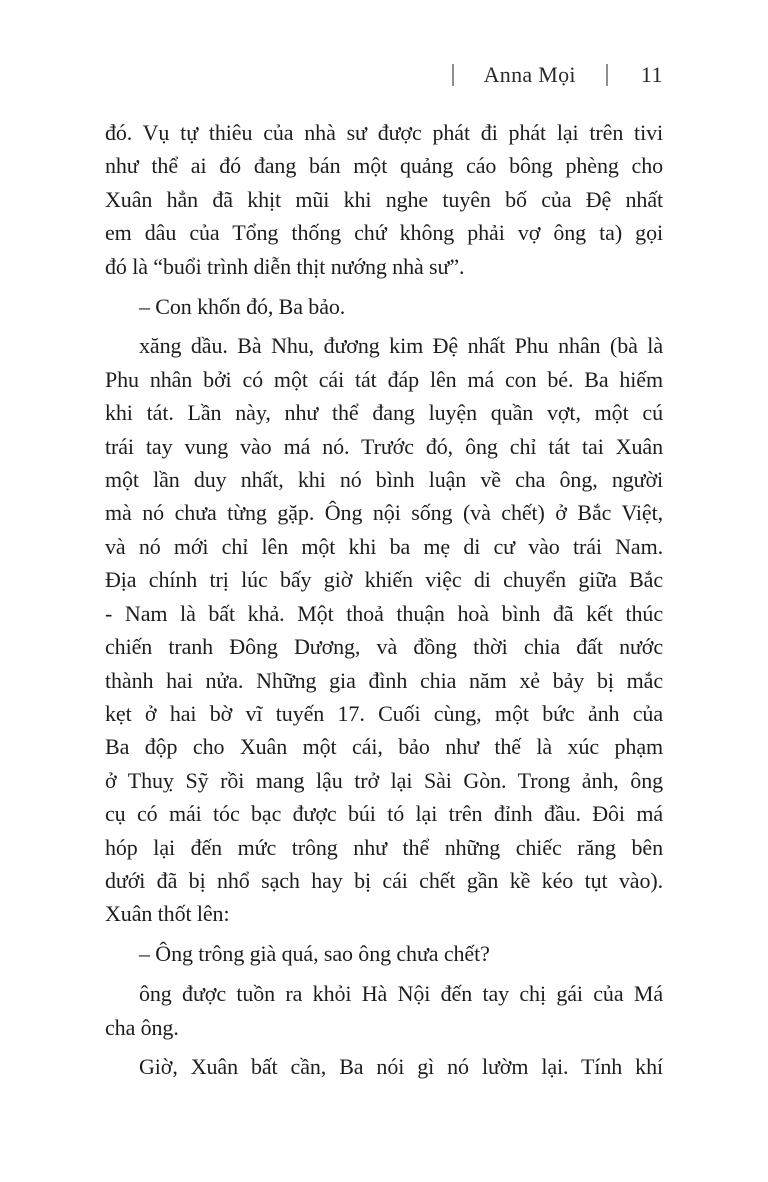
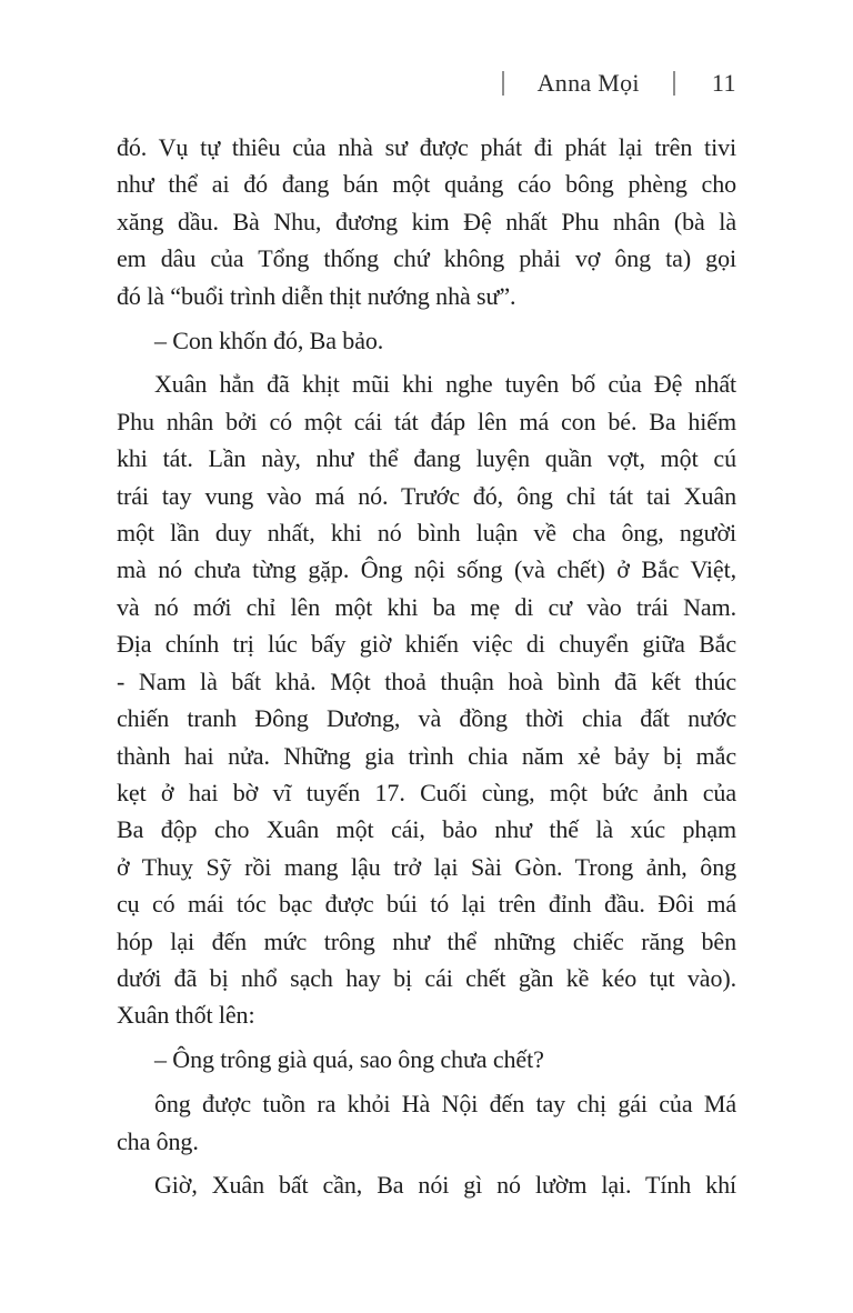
  Anna Mọi
  11
  đó. Vụ tự thiêu của nhà sư được phát đi phát lại trên tivi
  như thể ai đó đang bán một quảng cáo bông phèng cho
- Xuân hẳn đã khịt mũi khi nghe tuyên bố của Đệ nhất
+ xăng dầu. Bà Nhu, đương kim Đệ nhất Phu nhân (bà là
  em dâu của Tổng thống chứ không phải vợ ông ta) gọi
  đó là “buổi trình diễn thịt nướng nhà sư”.
  – Con khốn đó, Ba bảo.
- xăng dầu. Bà Nhu, đương kim Đệ nhất Phu nhân (bà là
+ Xuân hẳn đã khịt mũi khi nghe tuyên bố của Đệ nhất
  Phu nhân bởi có một cái tát đáp lên má con bé. Ba hiếm
  khi tát. Lần này, như thể đang luyện quần vợt, một cú
  trái tay vung vào má nó. Trước đó, ông chỉ tát tai Xuân
  một lần duy nhất, khi nó bình luận về cha ông, người
  mà nó chưa từng gặp. Ông nội sống (và chết) ở Bắc Việt,
  và nó mới chỉ lên một khi ba mẹ di cư vào trái Nam.
  Địa chính trị lúc bấy giờ khiến việc di chuyển giữa Bắc
  - Nam là bất khả. Một thoả thuận hoà bình đã kết thúc
  chiến tranh Đông Dương, và đồng thời chia đất nước
- thành hai nửa. Những gia đình chia năm xẻ bảy bị mắc
+ thành hai nửa. Những gia trình chia năm xẻ bảy bị mắc
  kẹt ở hai bờ vĩ tuyến 17. Cuối cùng, một bức ảnh của
  Ba độp cho Xuân một cái, bảo như thế là xúc phạm
  ở Thuỵ Sỹ rồi mang lậu trở lại Sài Gòn. Trong ảnh, ông
  cụ có mái tóc bạc được búi tó lại trên đỉnh đầu. Đôi má
  hóp lại đến mức trông như thể những chiếc răng bên
  dưới đã bị nhổ sạch hay bị cái chết gần kề kéo tụt vào).
  Xuân thốt lên:
  – Ông trông già quá, sao ông chưa chết?
  ông được tuồn ra khỏi Hà Nội đến tay chị gái của Má
  cha ông.
  Giờ, Xuân bất cần, Ba nói gì nó lườm lại. Tính khí
